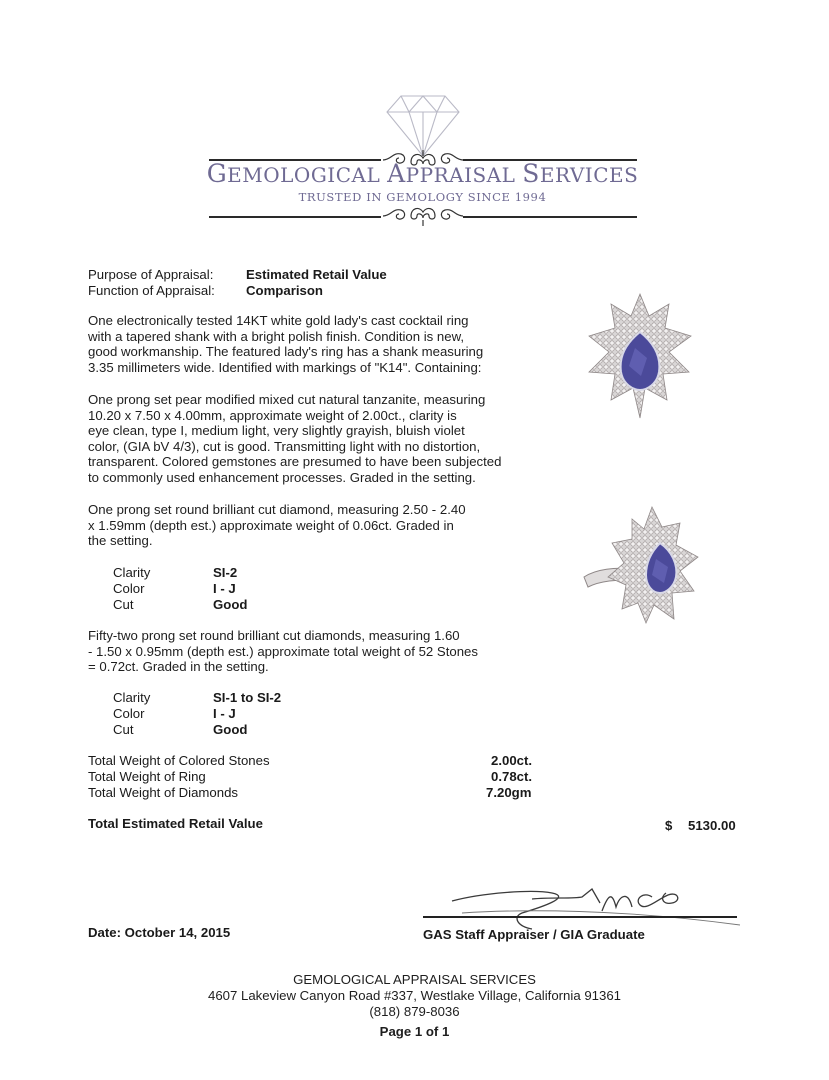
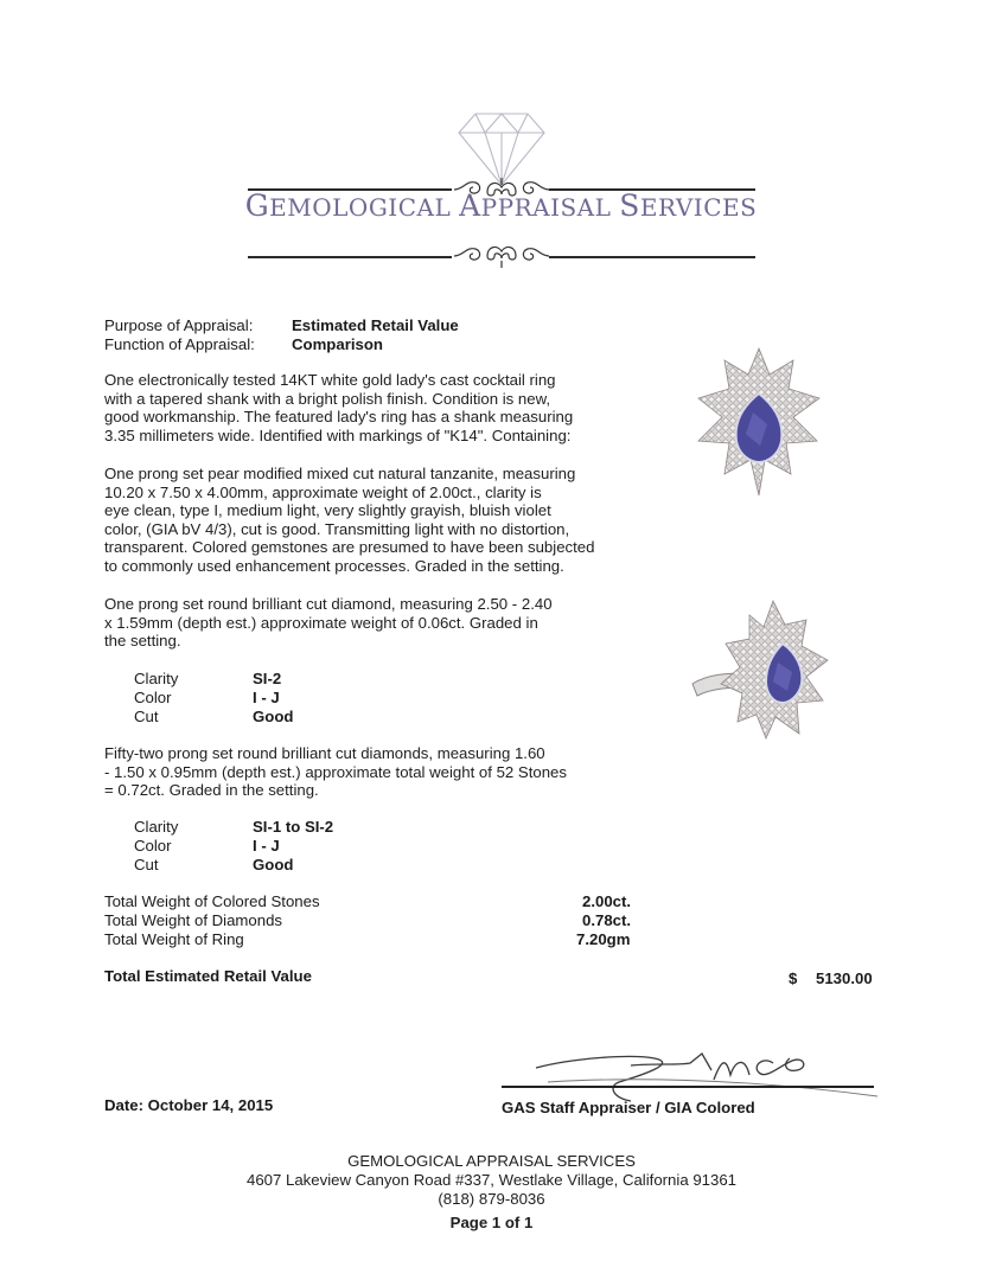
  GEMOLOGICAL APPRAISAL SERVICES
- TRUSTED IN GEMOLOGY SINCE 1994
  Purpose of Appraisal:
  Estimated Retail Value
  Function of Appraisal:
  Comparison
  One electronically tested 14KT white gold lady's cast cocktail ring
  with a tapered shank with a bright polish finish. Condition is new,
  good workmanship. The featured lady's ring has a shank measuring
  3.35 millimeters wide. Identified with markings of "K14". Containing:
  One prong set pear modified mixed cut natural tanzanite, measuring
  10.20 x 7.50 x 4.00mm, approximate weight of 2.00ct., clarity is
  eye clean, type I, medium light, very slightly grayish, bluish violet
  color, (GIA bV 4/3), cut is good. Transmitting light with no distortion,
  transparent. Colored gemstones are presumed to have been subjected
  to commonly used enhancement processes. Graded in the setting.
  One prong set round brilliant cut diamond, measuring 2.50 - 2.40
  x 1.59mm (depth est.) approximate weight of 0.06ct. Graded in
  the setting.
  Clarity
  SI-2
  Color
  I - J
  Cut
  Good
  Fifty-two prong set round brilliant cut diamonds, measuring 1.60
  - 1.50 x 0.95mm (depth est.) approximate total weight of 52 Stones
  = 0.72ct. Graded in the setting.
  Clarity
  SI-1 to SI-2
  Color
  I - J
  Cut
  Good
  Total Weight of Colored Stones
  2.00ct.
- Total Weight of Ring
+ Total Weight of Diamonds
  0.78ct.
- Total Weight of Diamonds
+ Total Weight of Ring
  7.20gm
  Total Estimated Retail Value
  $
  5130.00
  Date: October 14, 2015
- GAS Staff Appraiser / GIA Graduate
+ GAS Staff Appraiser / GIA Colored
  GEMOLOGICAL APPRAISAL SERVICES
  4607 Lakeview Canyon Road #337, Westlake Village, California 91361
  (818) 879-8036
  Page 1 of 1
